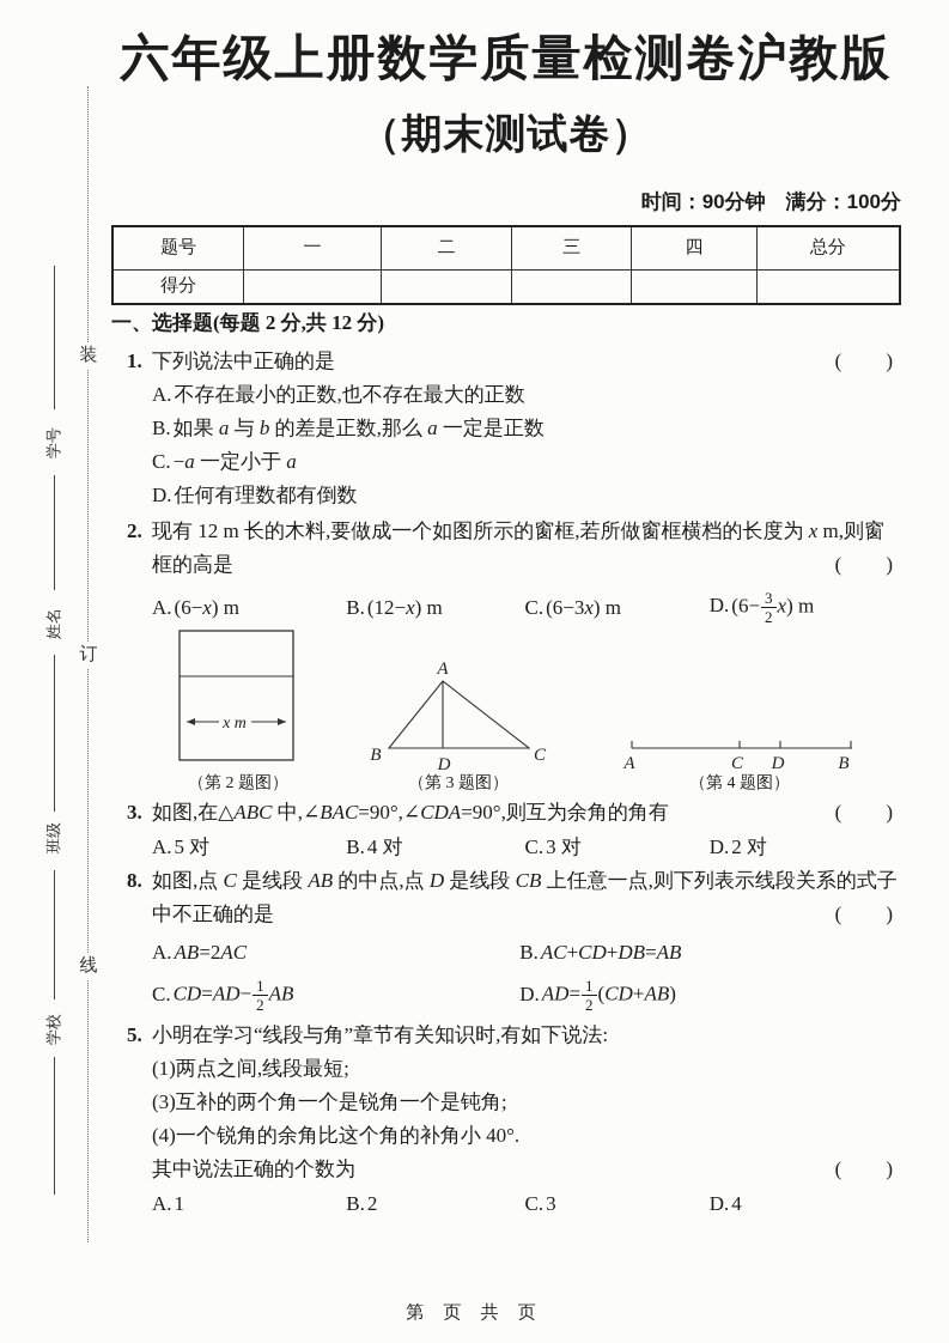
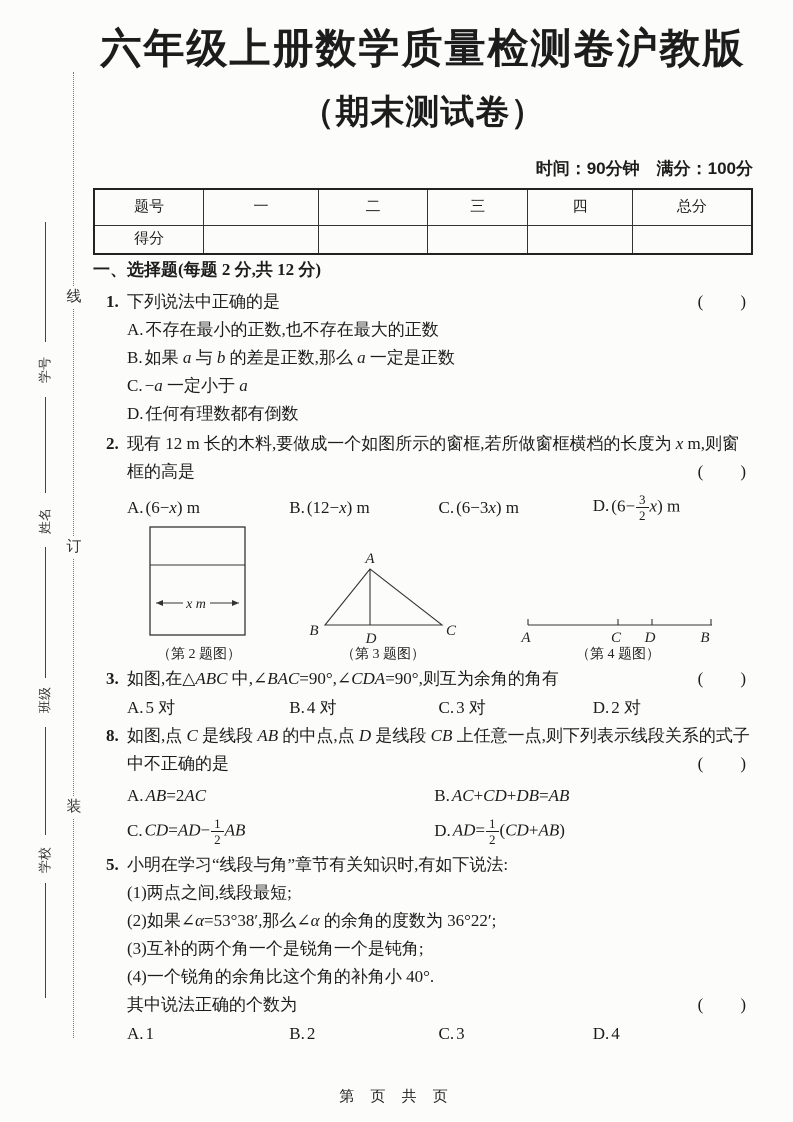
- 装
+ 线
  订
- 线
+ 装
  六年级上册数学质量检测卷沪教版
  （期末测试卷）
  时间：90分钟 满分：100分
  题号	一	二	三	四	总分
  得分
  一、选择题(每题 2 分,共 12 分)
  1.
  下列说法中正确的是
  ( )
  A.不存在最小的正数,也不存在最大的正数
  B.如果 a 与 b 的差是正数,那么 a 一定是正数
  C.−a 一定小于 a
  D.任何有理数都有倒数
  2.
  现有 12 m 长的木料,要做成一个如图所示的窗框,若所做窗框横档的长度为 x m,则窗框的高是
  ( )
  A.(6−x) m B.(12−x) m C.(6−3x) m D.(6−
  3
  2
  x) m
  x m
  （第 2 题图）
  A
  B
  C
  D
  （第 3 题图）
  A
  C
  D
  B
  （第 4 题图）
  3.
  如图,在△ABC 中,∠BAC=90°,∠CDA=90°,则互为余角的角有
  ( )
  A.5 对 B.4 对 C.3 对 D.2 对
  8.
  如图,点 C 是线段 AB 的中点,点 D 是线段 CB 上任意一点,则下列表示线段关系的式子中不正确的是
  ( )
  A.AB=2AC B.AC+CD+DB=AB
  C.CD=AD−
  1
  2
  AB D.AD=
  1
  2
  (CD+AB)
  5.
  小明在学习“线段与角”章节有关知识时,有如下说法:
  (1)两点之间,线段最短;
+ (2)如果∠α=53°38′,那么∠α 的余角的度数为 36°22′;
  (3)互补的两个角一个是锐角一个是钝角;
  (4)一个锐角的余角比这个角的补角小 40°.
  其中说法正确的个数为
  ( )
  A.1 B.2 C.3 D.4
  第 页 共 页
